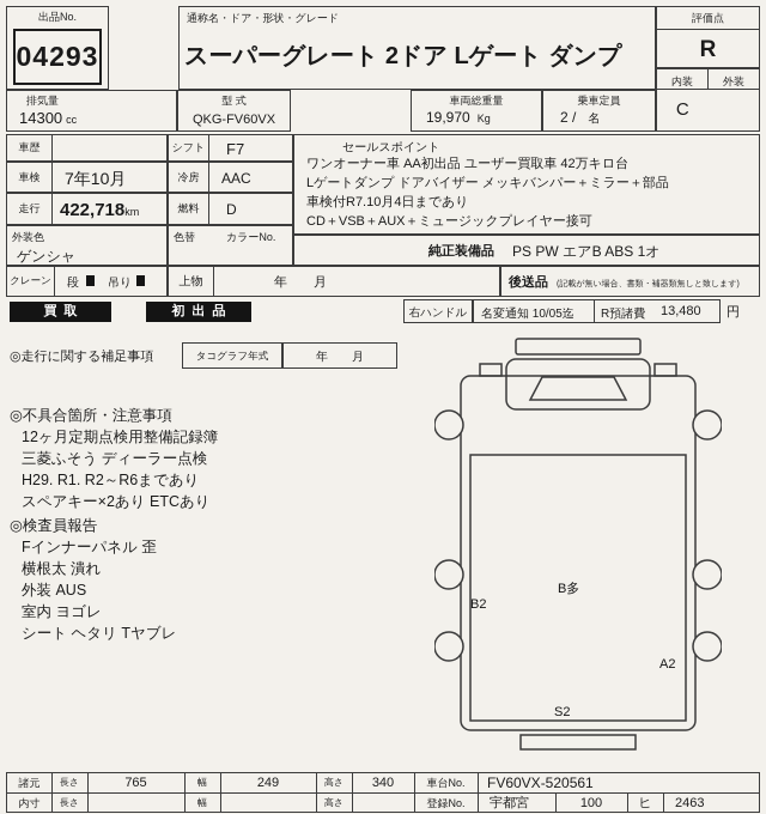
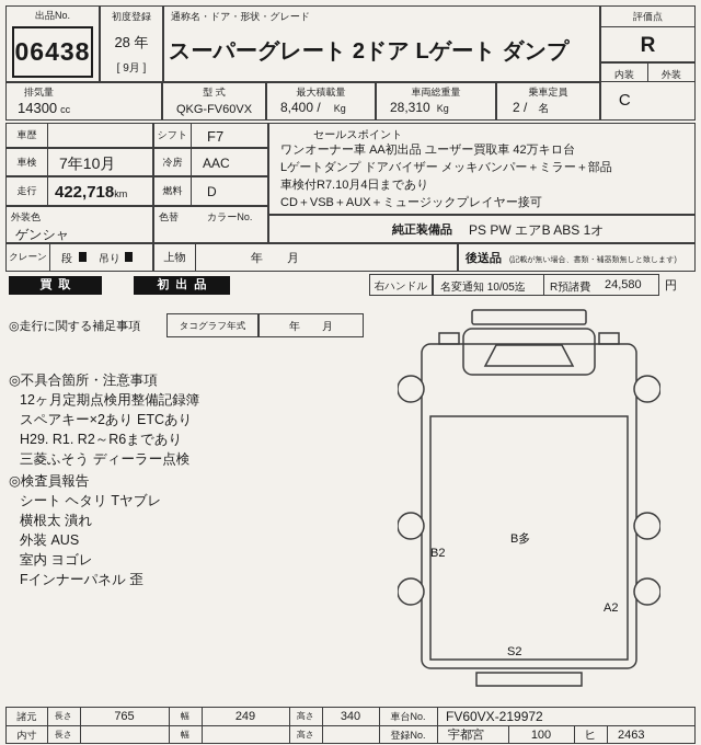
  出品No.
- 04293
+ 06438
+ 初度登録
+ 28 年
+ [ 9月 ]
  通称名・ドア・形状・グレード
  スーパーグレート 2ドア Lゲート ダンプ
  評価点
  R
  内装
  外装
  C
  排気量
  14300 cc
  型 式
  QKG-FV60VX
+ 最大積載量
+ 8,400 / Kg
  車両総重量
- 19,970 Kg
+ 28,310 Kg
  乗車定員
  2 / 名
  車歴
  シフト
  F7
  車検
  7年10月
  冷房
  AAC
  走行
  422,718km
  燃料
  D
  外装色
  ゲンシャ
  色替
  カラーNo.
  クレーン
  段
  吊り
  上物
  年 月
  セールスポイント
  ワンオーナー車 AA初出品 ユーザー買取車 42万キロ台
  Lゲートダンプ ドアバイザー メッキバンパー＋ミラー＋部品
  車検付R7.10月4日まであり
  CD＋VSB＋AUX＋ミュージックプレイヤー接可
  純正装備品
  PS PW エアB ABS 1オ
  後送品
  買取
  初出品
  右ハンドル
  名変通知 10/05迄
  R預諸費
- 13,480
+ 24,580
  円
  ◎走行に関する補足事項
  タコグラフ年式
  年 月
  ◎不具合箇所・注意事項
  12ヶ月定期点検用整備記録簿
- 三菱ふそう ディーラー点検
+ スペアキー×2あり ETCあり
  H29. R1. R2～R6まであり
- スペアキー×2あり ETCあり
+ 三菱ふそう ディーラー点検
  ◎検査員報告
- Fインナーパネル 歪
+ シート ヘタリ Tヤブレ
  横根太 潰れ
  外装 AUS
  室内 ヨゴレ
- シート ヘタリ Tヤブレ
+ Fインナーパネル 歪
  B2
  B多
  A2
  S2
  諸元
  長さ
  765
  幅
  249
  高さ
  340
  車台No.
- FV60VX-520561
+ FV60VX-219972
  内寸
  長さ
  幅
  高さ
  登録No.
  宇都宮
  100
  ヒ
  2463
